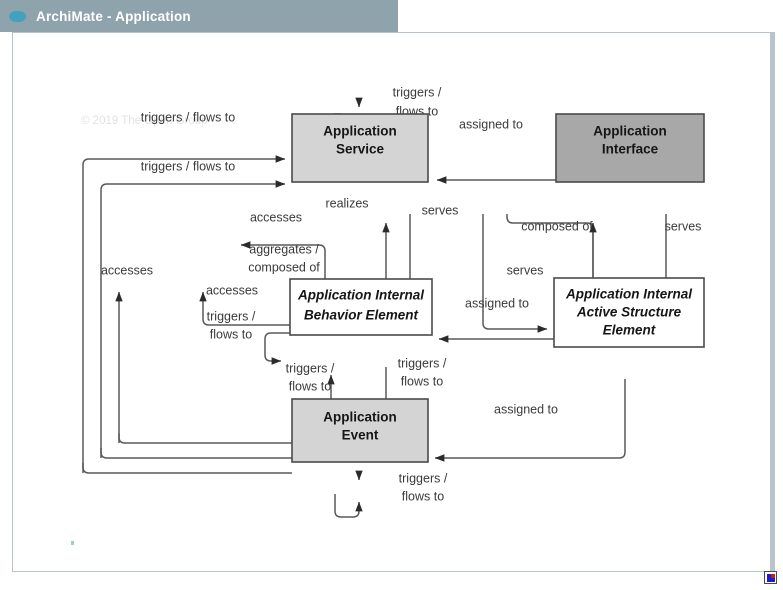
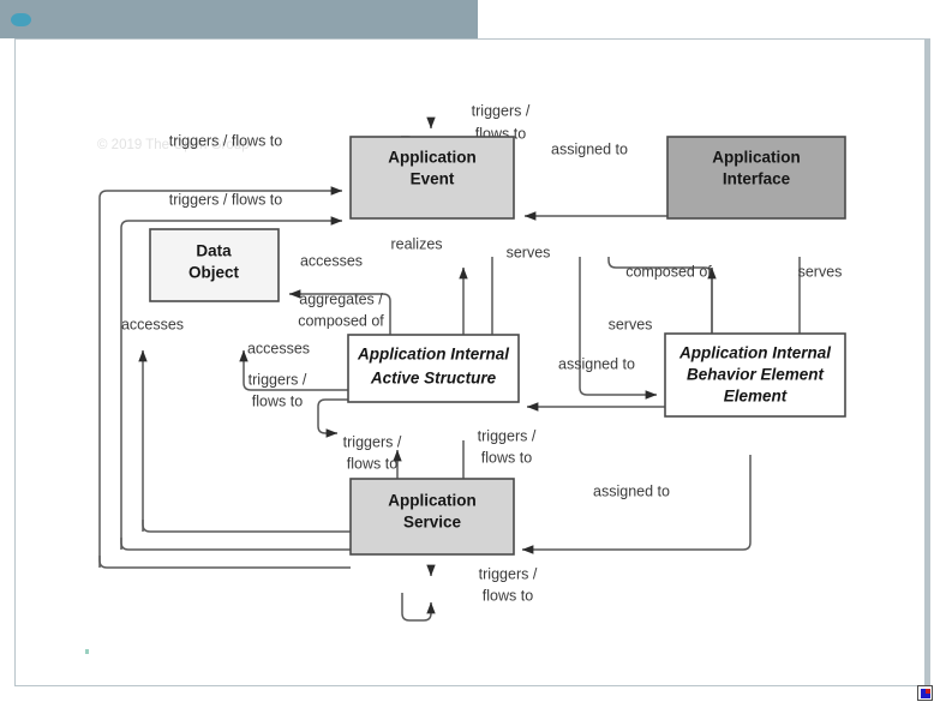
- ArchiMate - Application
  © 2019 The Open Group
  triggers /
  flows to
  triggers / flows to
  triggers / flows to
  assigned to
  realizes
  accesses
  serves
  aggregates /
  composed of
  accesses
  accesses
  triggers /
  flows to
  composed of
  serves
  serves
  assigned to
  triggers /
  flows to
  triggers /
  flows to
  assigned to
  triggers /
  flows to
  Application
- Service
+ Event
  Application
  Interface
+ Data
+ Object
  Application Internal
- Behavior Element
+ Active Structure
  Application Internal
- Active Structure
+ Behavior Element
  Element
  Application
- Event
+ Service
